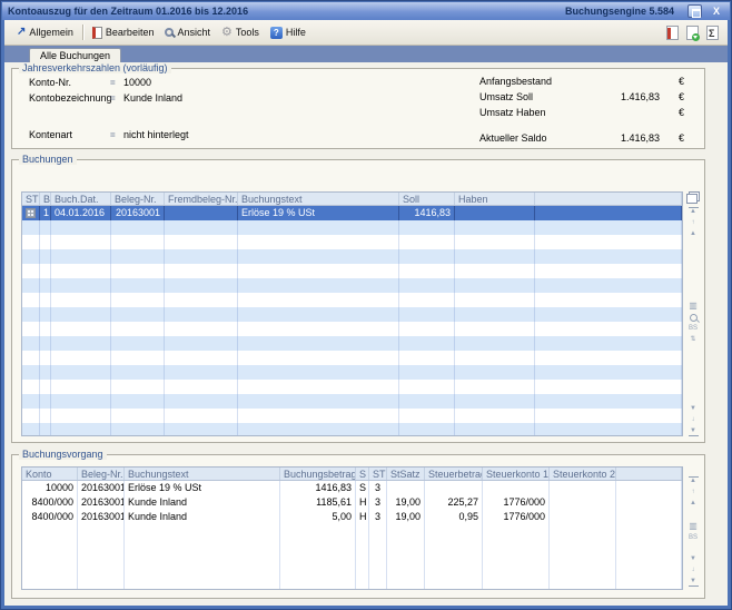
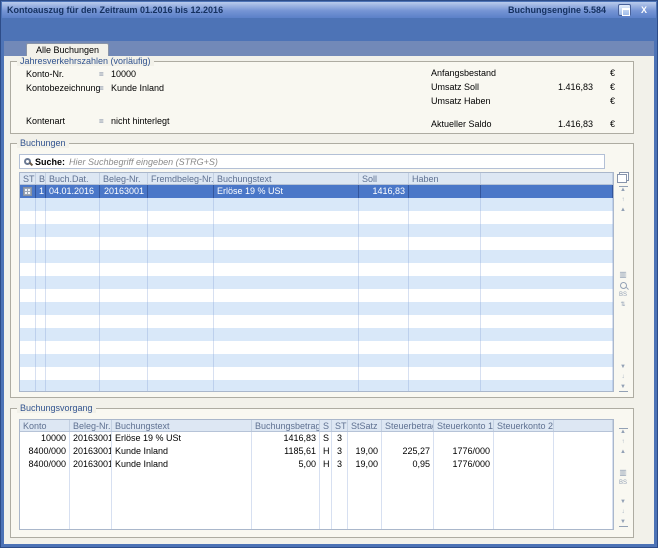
  Kontoauszug für den Zeitraum 01.2016 bis 12.2016
  Buchungsengine 5.584
  X
- ↗
- Allgemein
- Bearbeiten
- Ansicht
- ⚙
- Tools
- ?
- Hilfe
- Σ
  Alle Buchungen
  Jahresverkehrszahlen (vorläufig)
  Konto-Nr.
  =
  10000
  Kontobezeichnung
  =
  Kunde Inland
  Kontenart
  =
  nicht hinterlegt
  Anfangsbestand
  €
  Umsatz Soll
  1.416,83
  €
  Umsatz Haben
  €
  Aktueller Saldo
  1.416,83
  €
  Buchungen
+ Suche:
+ Hier Suchbegriff eingeben (STRG+S)
  ST
  B
  Buch.Dat.
  Beleg-Nr.
  Fremdbeleg-Nr.
  Buchungstext
  Soll
  Haben
  1
  04.01.2016
  20163001
  Erlöse 19 % USt
  1416,83
  ▥
  Buchungsvorgang
  Konto
  Beleg-Nr.
  Buchungstext
  Buchungsbetrag
  S
  ST
  StSatz
  Steuerbetra
  Steuerkonto 1
  Steuerkonto 2
  10000
  20163001
  Erlöse 19 % USt
  1416,83
  S
  3
  8400/000
  20163001
  Kunde Inland
  1185,61
  H
  3
  19,00
  225,27
  1776/000
  8400/000
  20163001
  Kunde Inland
  5,00
  H
  3
  19,00
  0,95
  1776/000
  ▥
